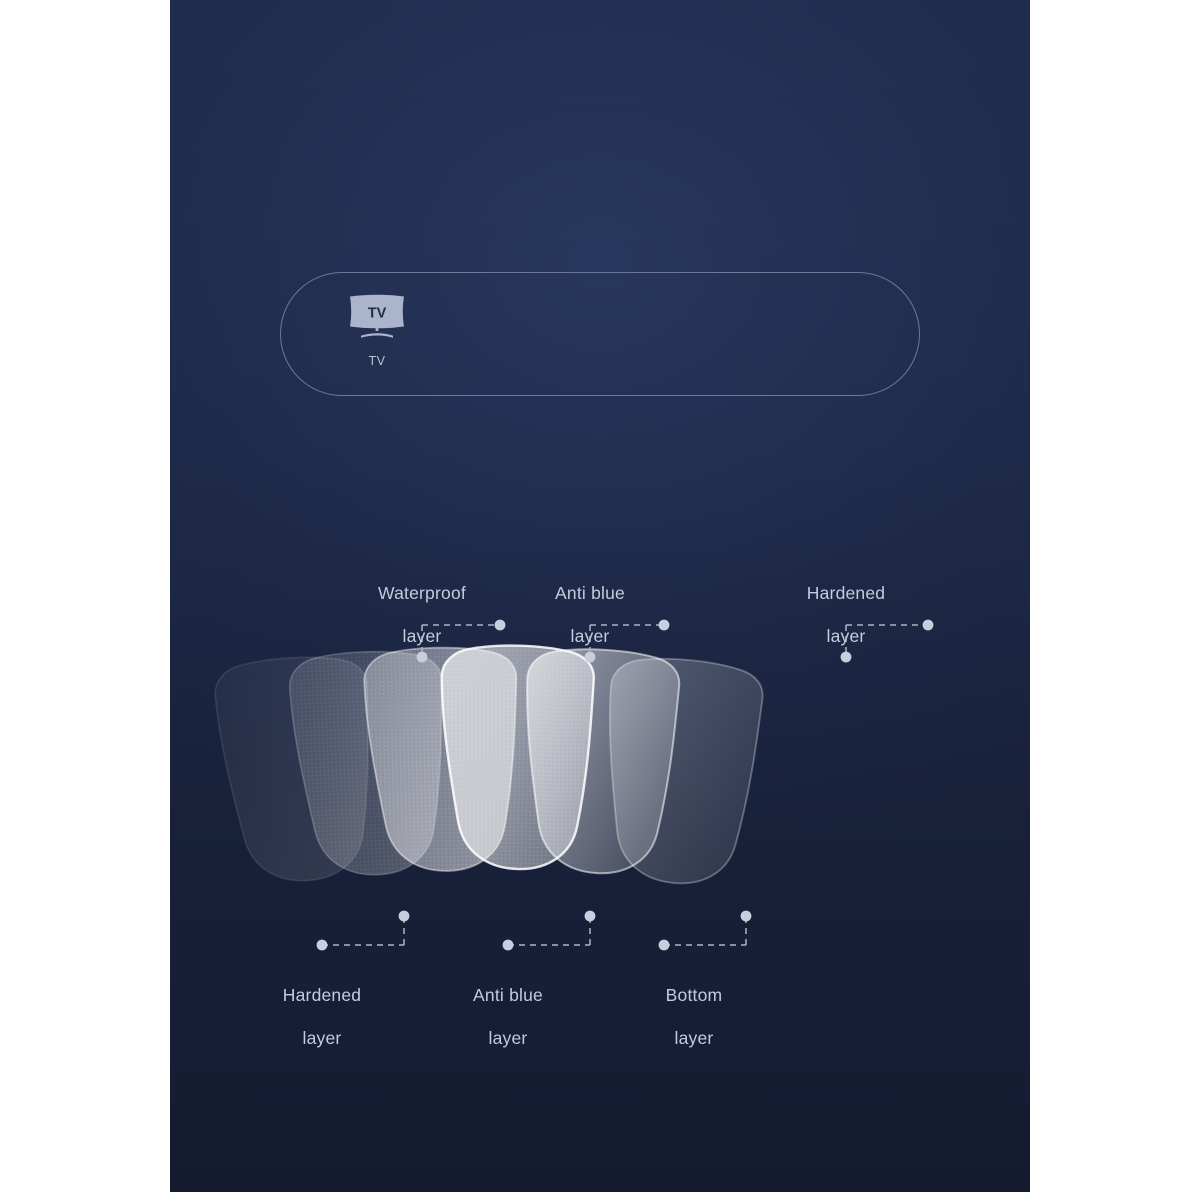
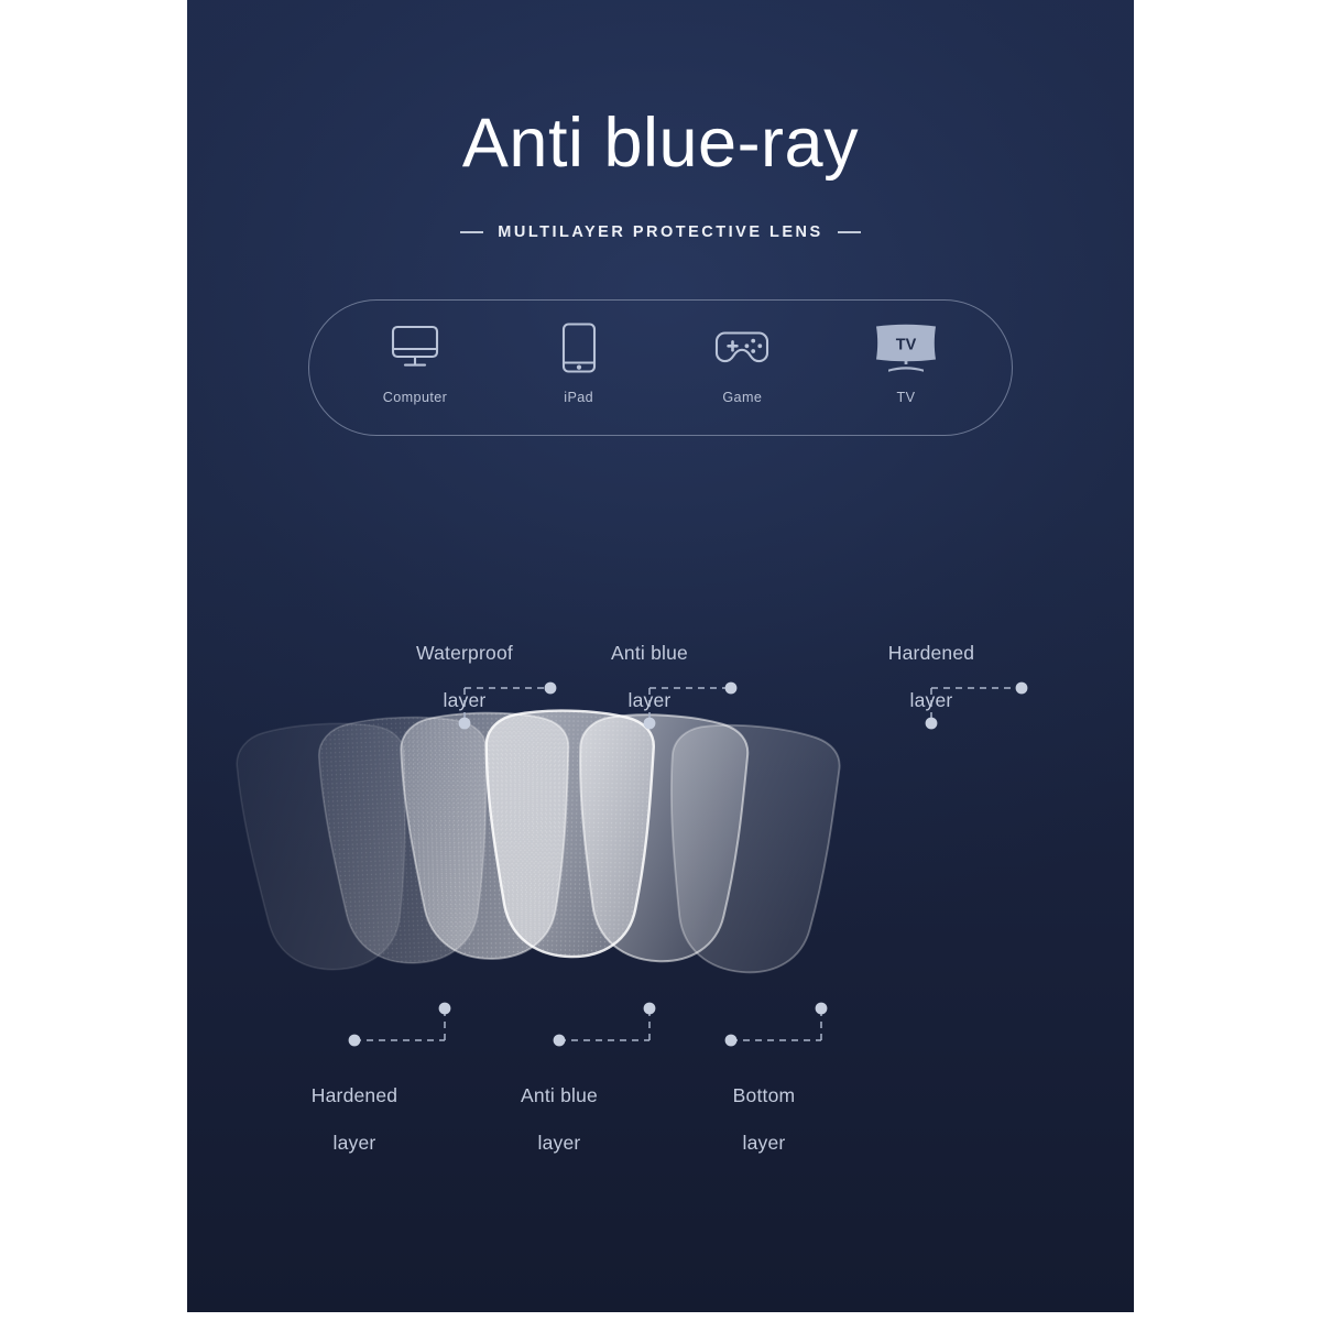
+ Anti blue-ray
+ MULTILAYER PROTECTIVE LENS
+ Computer
+ iPad
+ Game
  TV
  TV
  Waterproof
  layer
  Anti blue
  layer
  Hardened
  layer
  Hardened
  layer
  Anti blue
  layer
  Bottom
  layer
